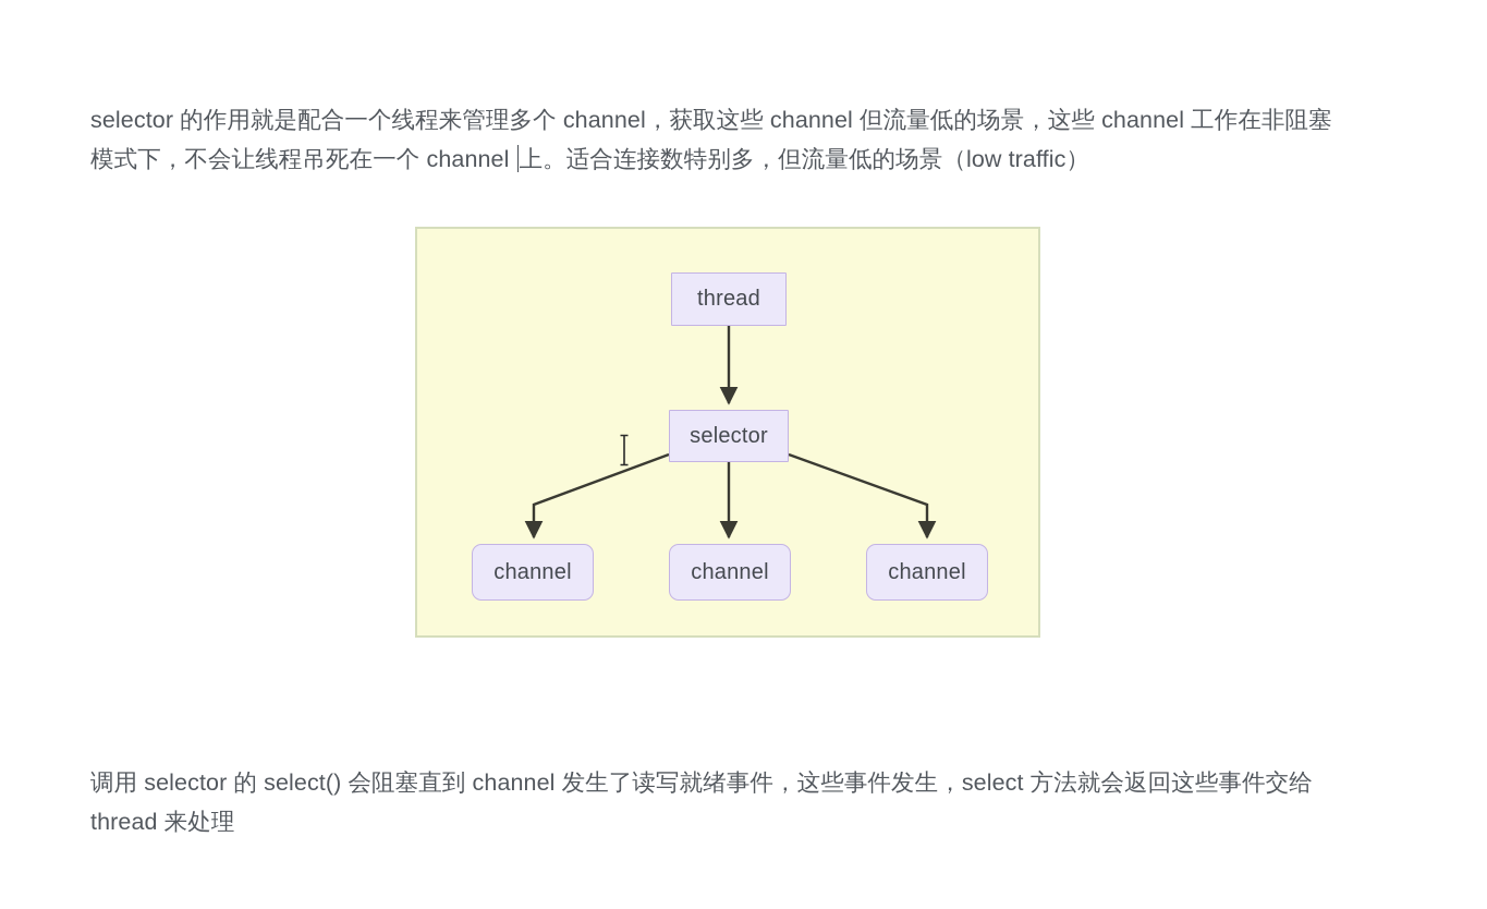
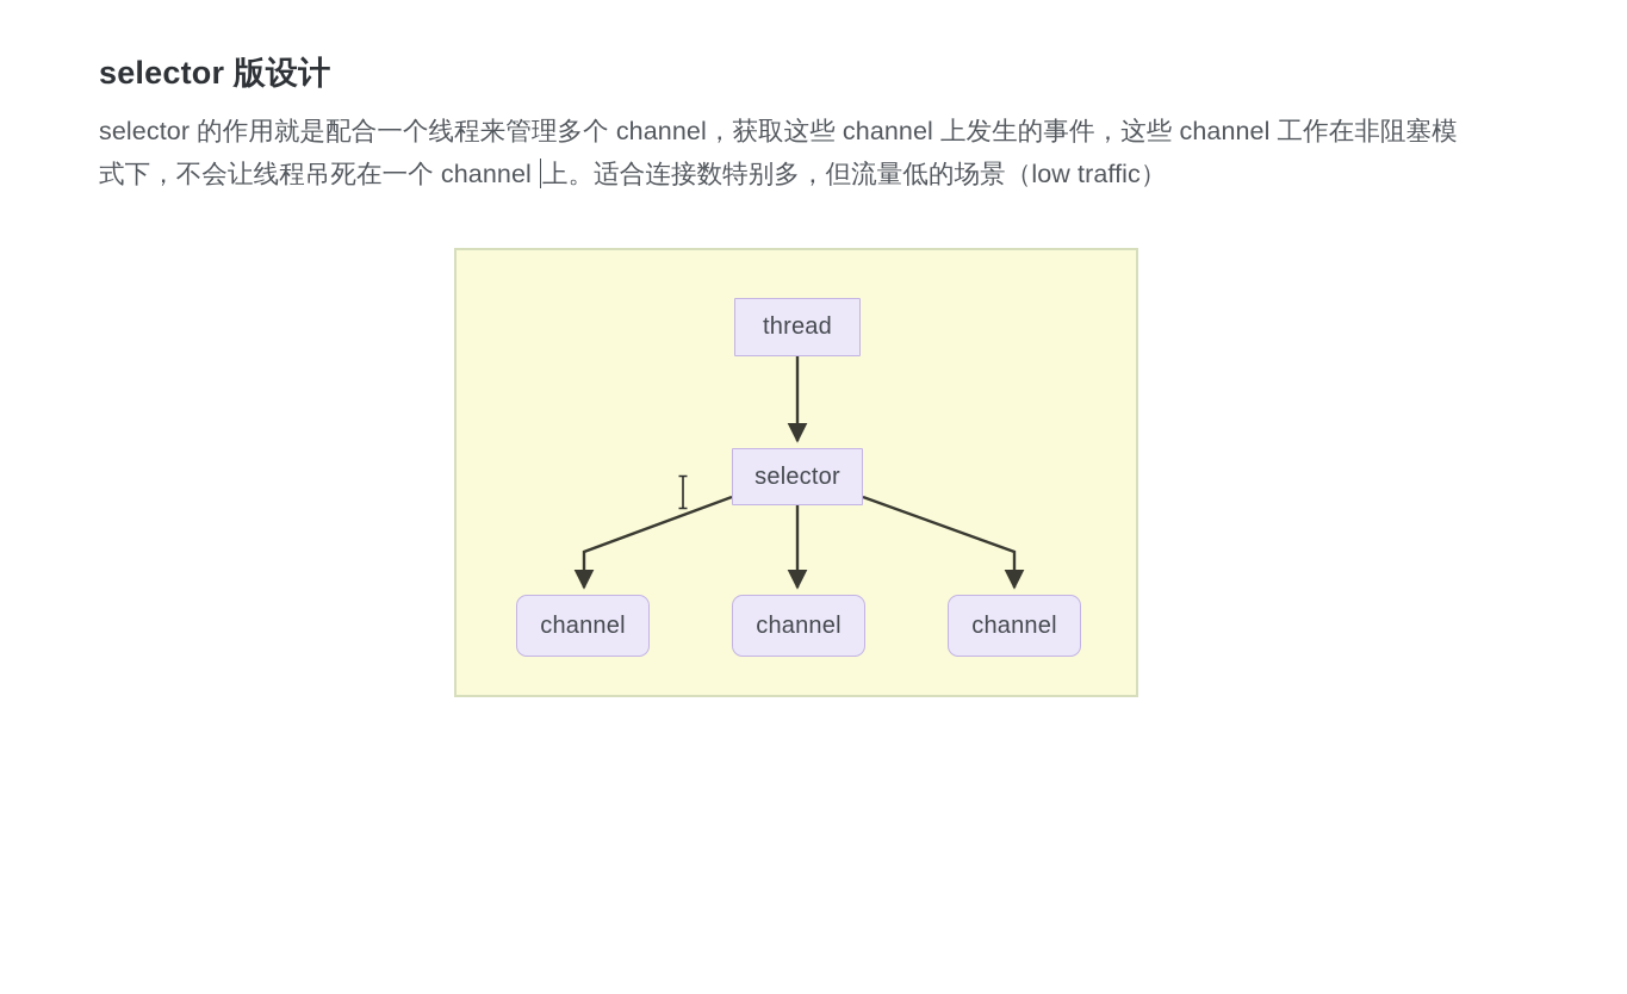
+ selector 版设计
- selector 的作用就是配合一个线程来管理多个 channel，获取这些 channel 但流量低的场景，这些 channel 工作在非阻塞模式下，不会让线程吊死在一个 channel 上。适合连接数特别多，但流量低的场景（low traffic）
+ selector 的作用就是配合一个线程来管理多个 channel，获取这些 channel 上发生的事件，这些 channel 工作在非阻塞模式下，不会让线程吊死在一个 channel 上。适合连接数特别多，但流量低的场景（low traffic）
  thread
  selector
  channel
  channel
  channel
- 调用 selector 的 select() 会阻塞直到 channel 发生了读写就绪事件，这些事件发生，select 方法就会返回这些事件交给 thread 来处理
